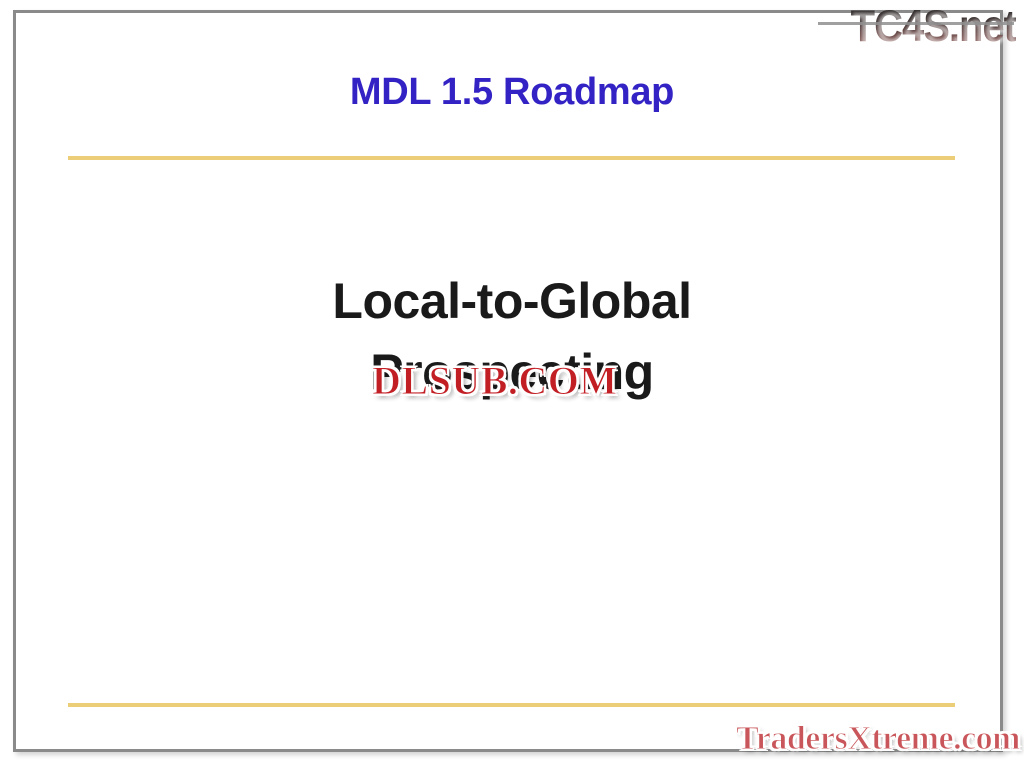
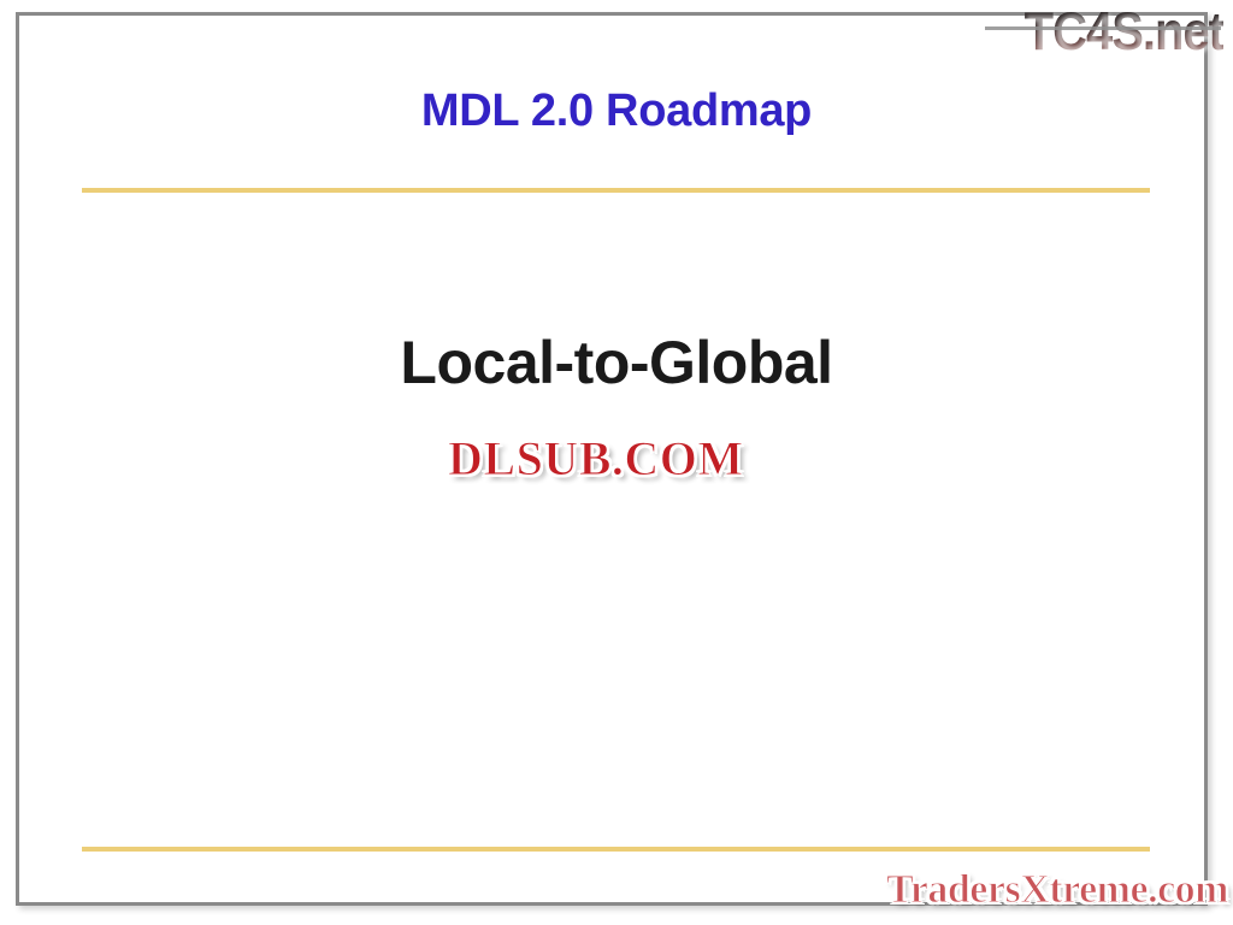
- MDL 1.5 Roadmap
+ MDL 2.0 Roadmap
  Local-to-Global
- Prospecting
  DLSUB.COM
  TC4S.net
  TradersXtreme.com
